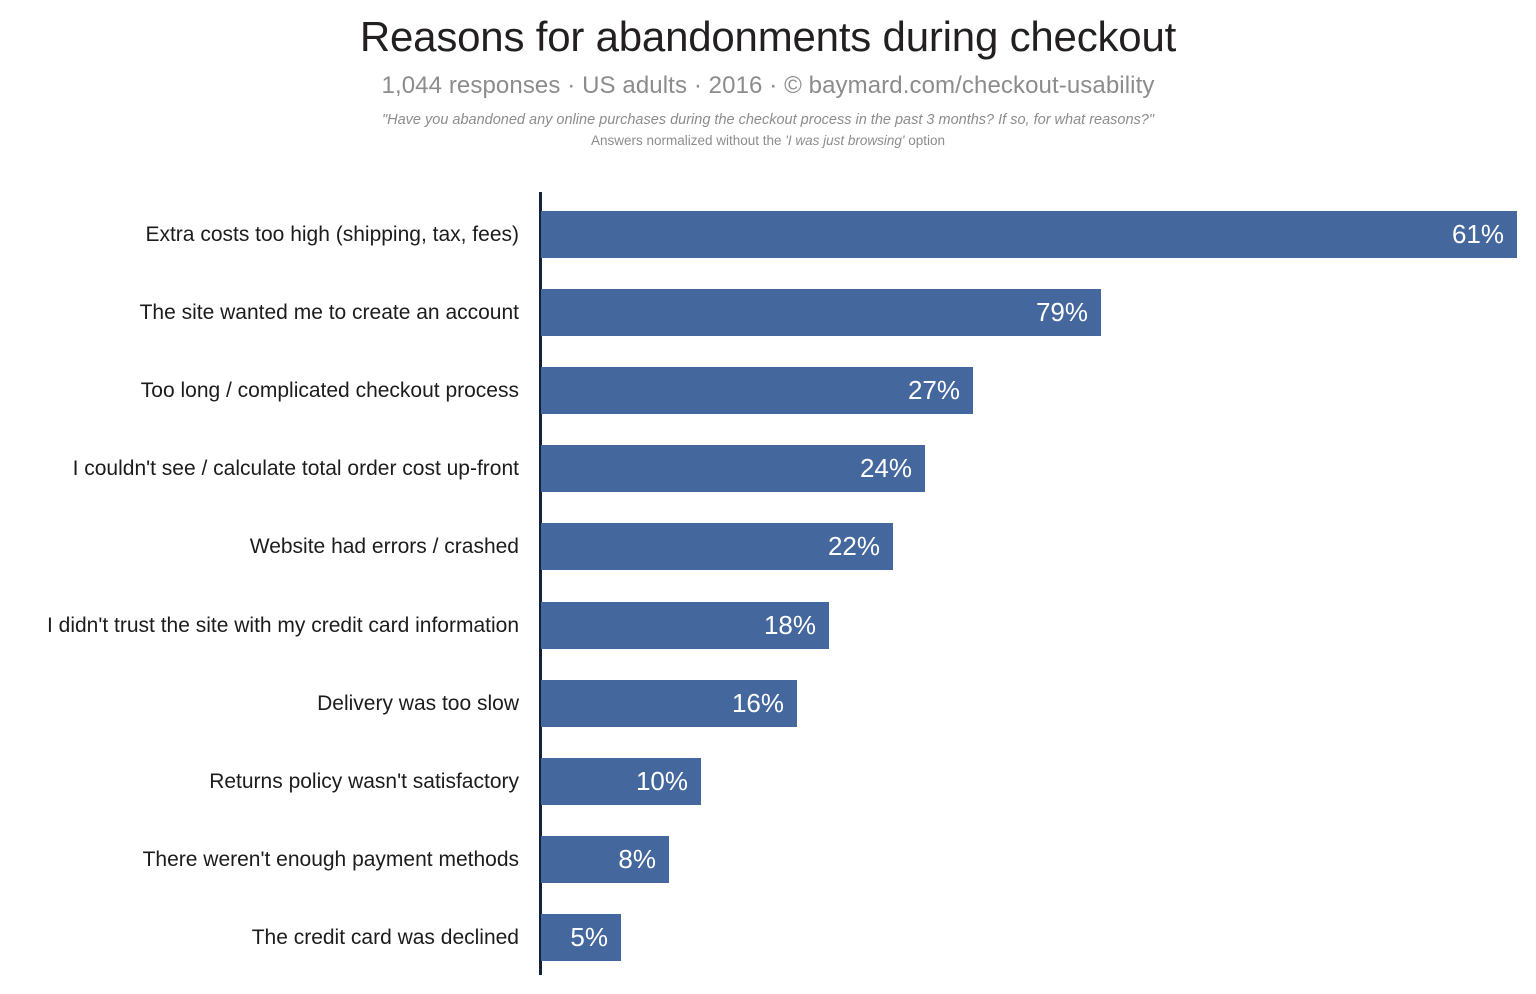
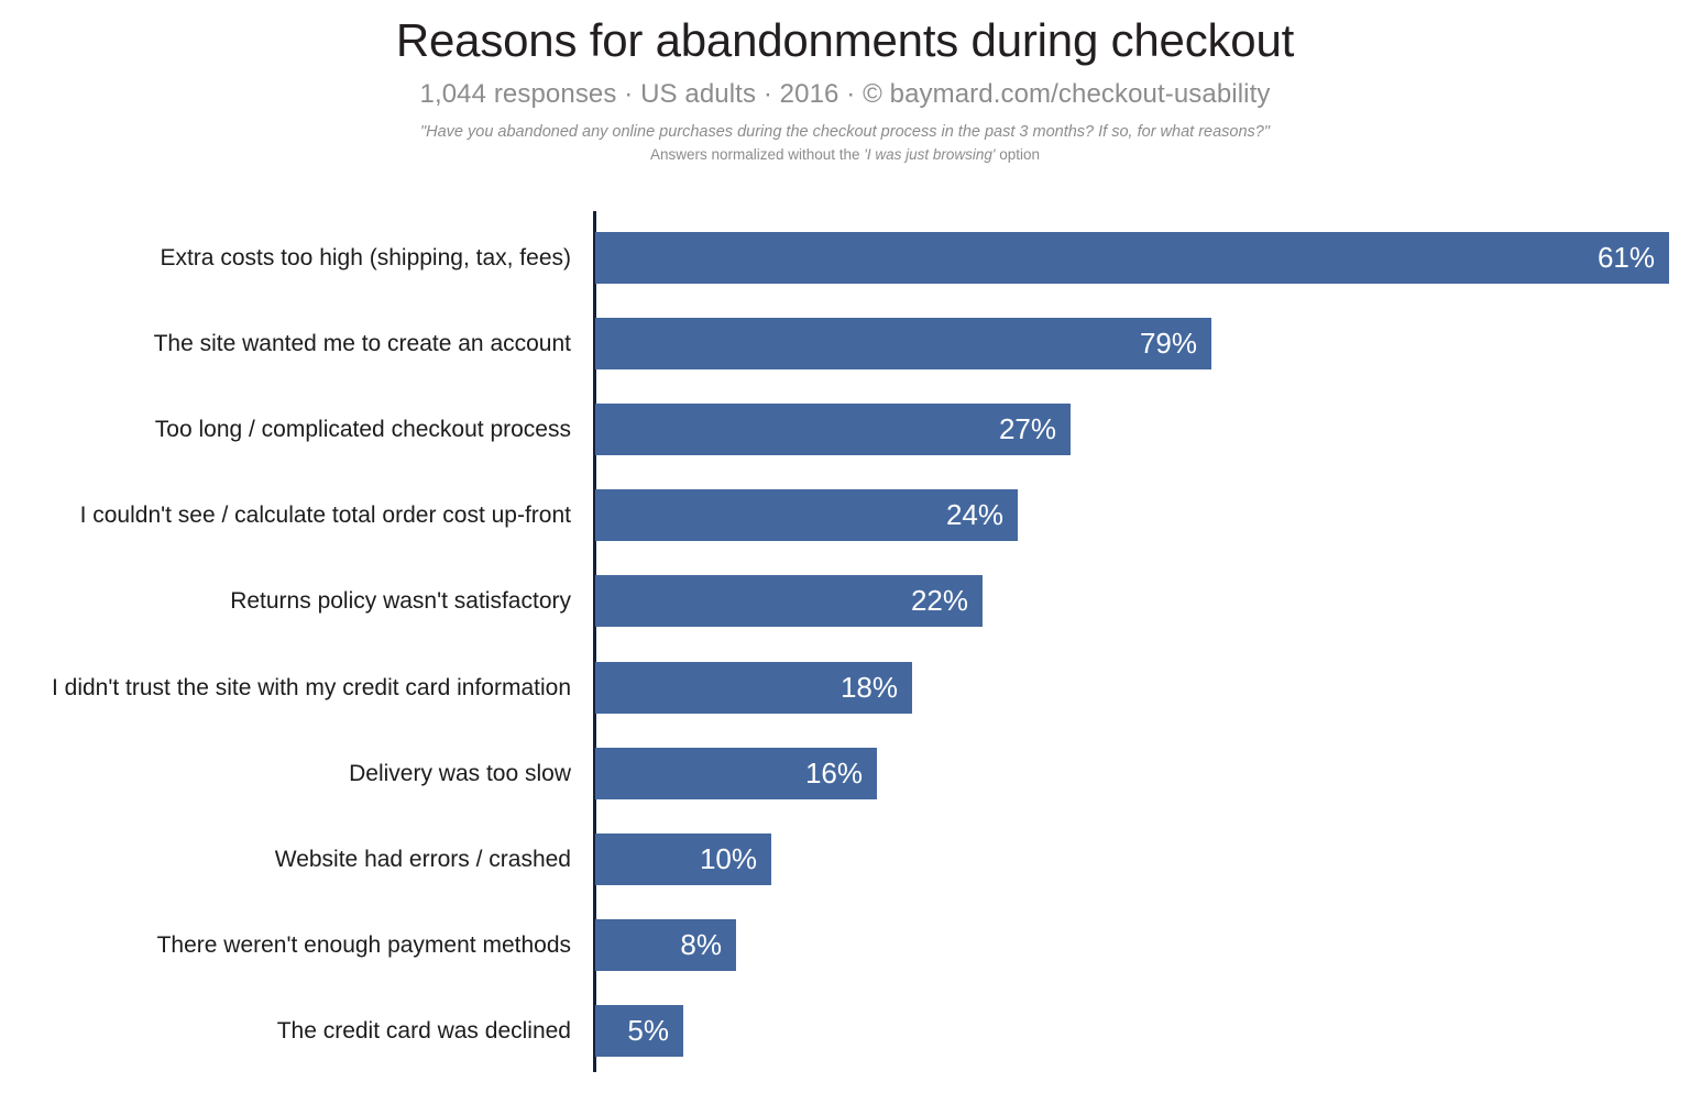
  Reasons for abandonments during checkout
  1,044 responses · US adults · 2016 · © baymard.com/checkout-usability
  "Have you abandoned any online purchases during the checkout process in the past 3 months? If so, for what reasons?"
  Answers normalized without the 'I was just browsing' option
  Extra costs too high (shipping, tax, fees)
  61%
  The site wanted me to create an account
  79%
  Too long / complicated checkout process
  27%
  I couldn't see / calculate total order cost up-front
  24%
- Website had errors / crashed
+ Returns policy wasn't satisfactory
  22%
  I didn't trust the site with my credit card information
  18%
  Delivery was too slow
  16%
- Returns policy wasn't satisfactory
+ Website had errors / crashed
  10%
  There weren't enough payment methods
  8%
  The credit card was declined
  5%
